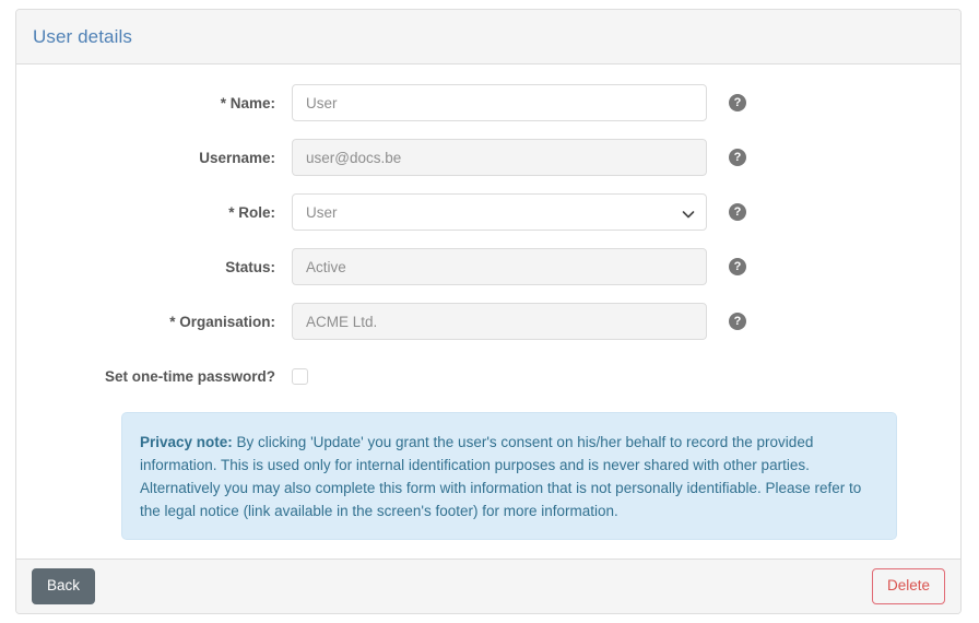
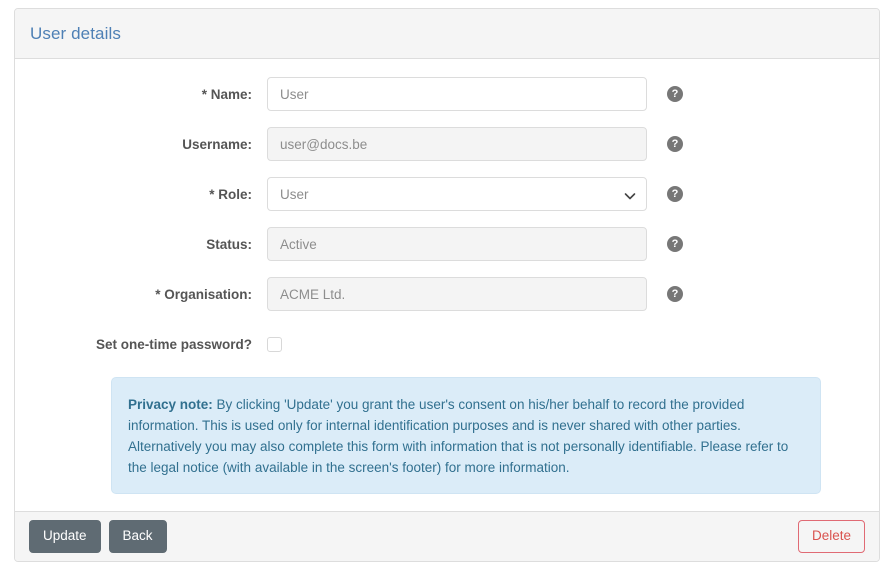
  User details
  * Name:
  User
  ?
  Username:
  user@docs.be
  ?
  * Role:
  User
  ?
  Status:
  Active
  ?
  * Organisation:
  ACME Ltd.
  ?
  Set one-time password?
- Privacy note: By clicking 'Update' you grant the user's consent on his/her behalf to record the provided information. This is used only for internal identification purposes and is never shared with other parties. Alternatively you may also complete this form with information that is not personally identifiable. Please refer to the legal notice (link available in the screen's footer) for more information.
+ Privacy note: By clicking 'Update' you grant the user's consent on his/her behalf to record the provided information. This is used only for internal identification purposes and is never shared with other parties. Alternatively you may also complete this form with information that is not personally identifiable. Please refer to the legal notice (with available in the screen's footer) for more information.
+ Update
  Back
  Delete
